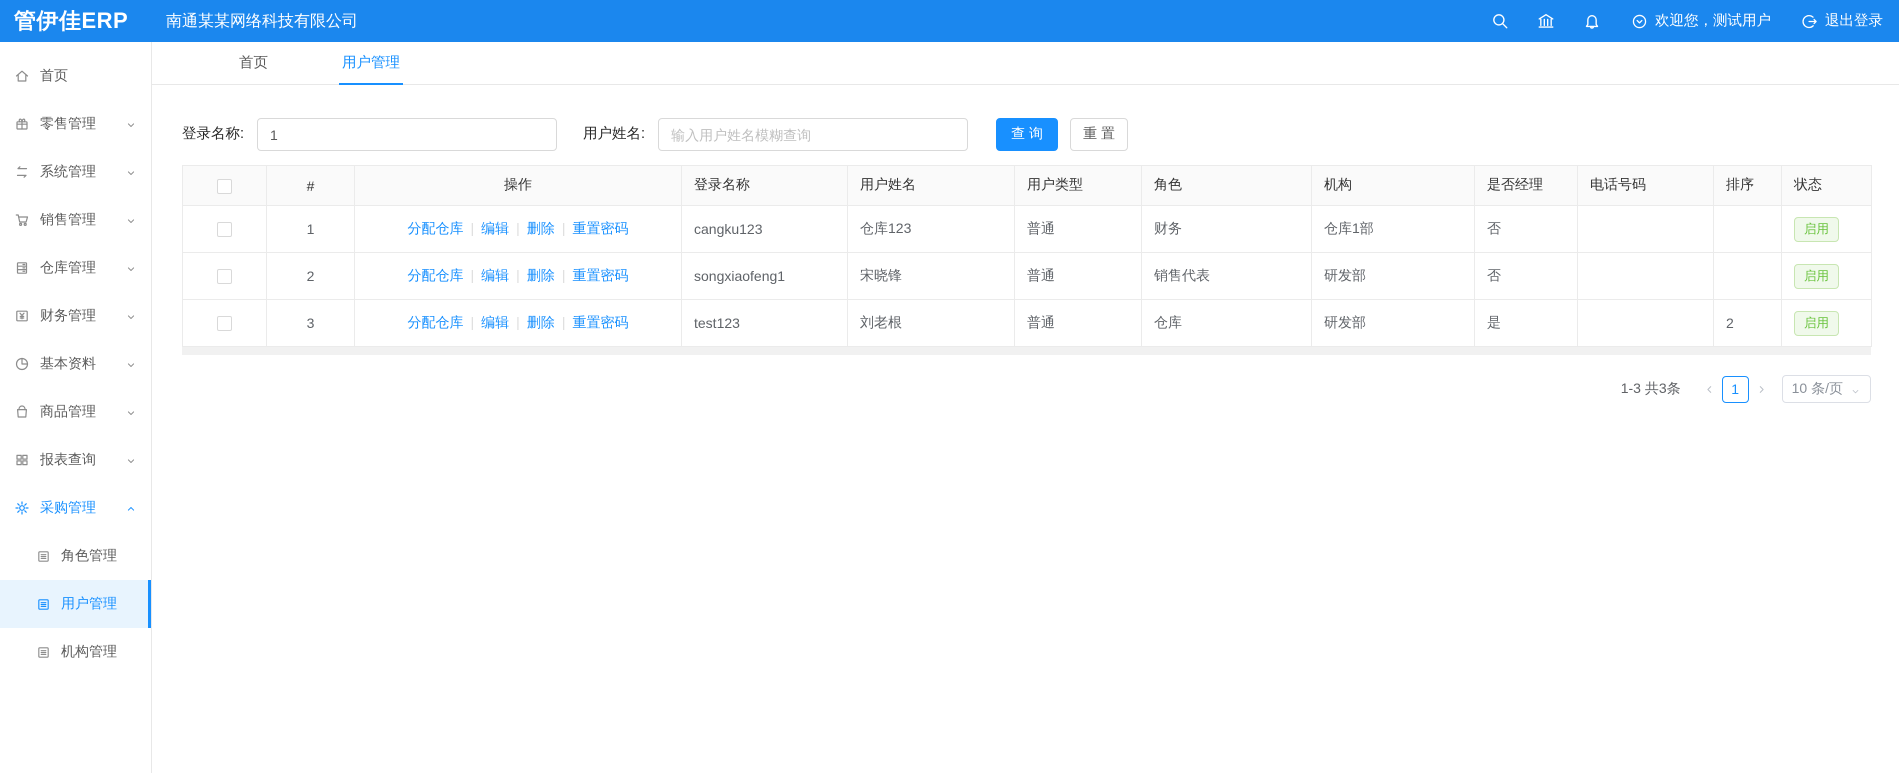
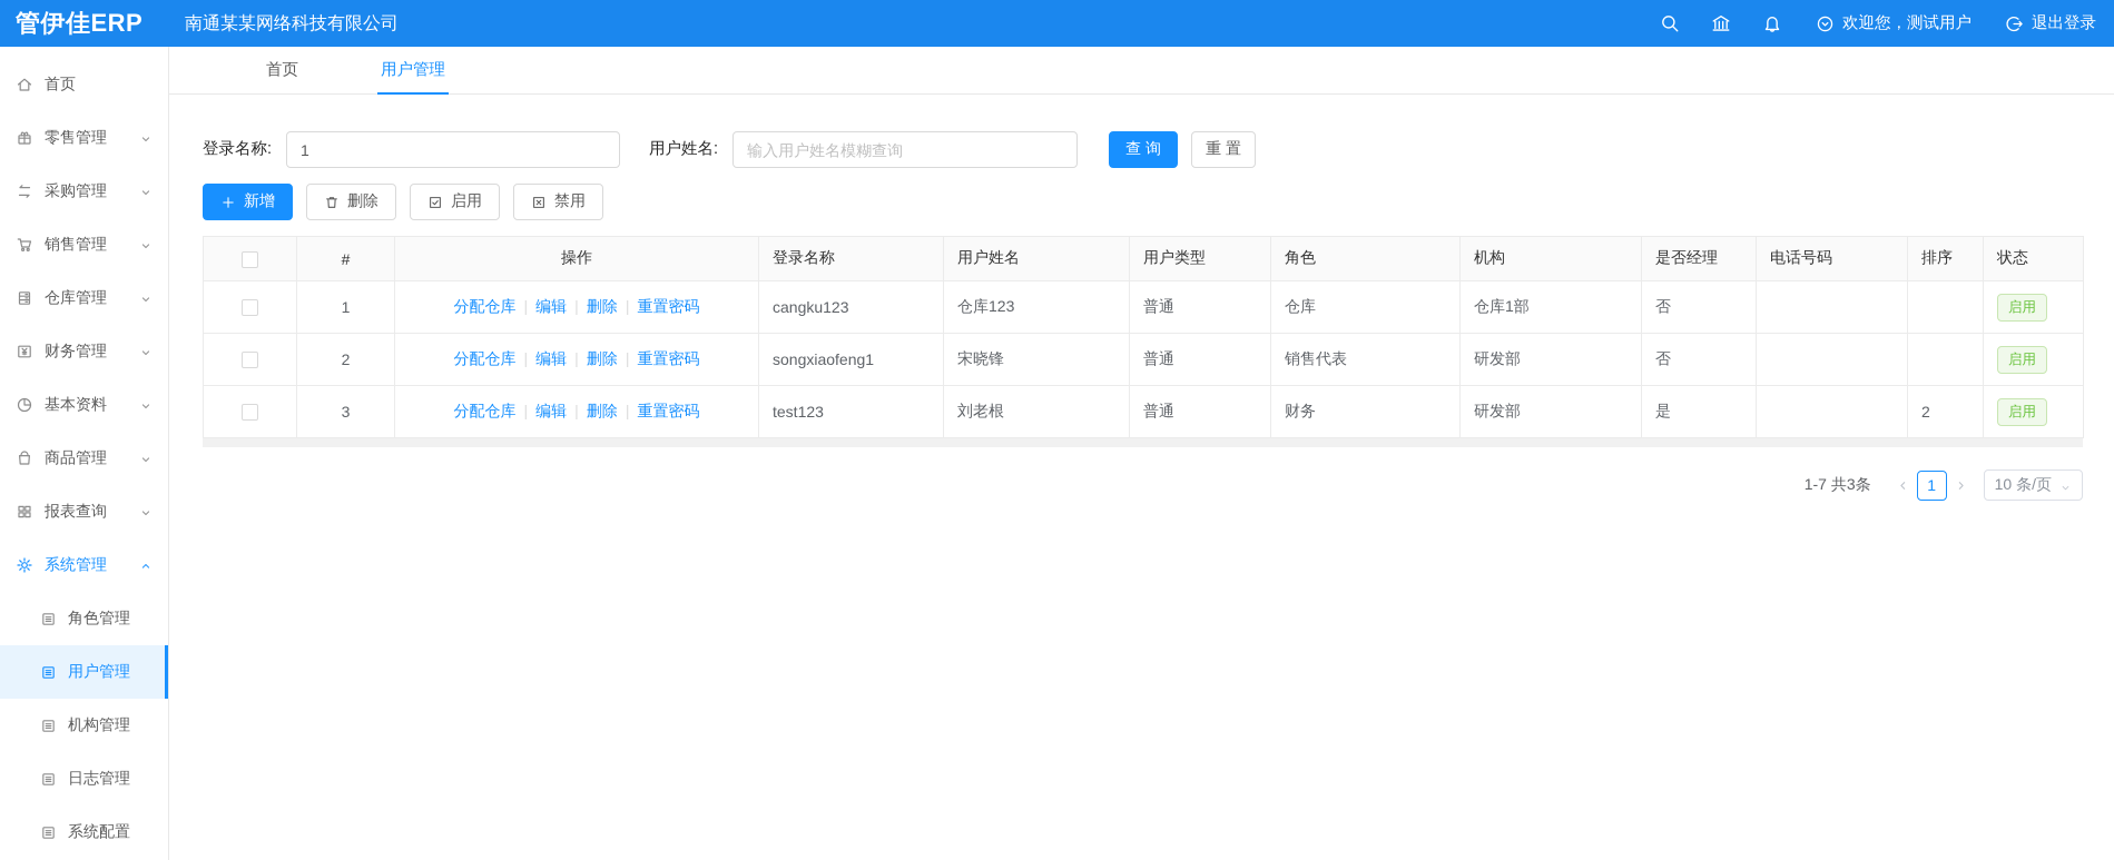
  管伊佳ERP
  南通某某网络科技有限公司
  欢迎您，测试用户
  退出登录
  首页
  零售管理
- 系统管理
+ 采购管理
  销售管理
  仓库管理
  财务管理
  基本资料
  商品管理
  报表查询
- 采购管理
+ 系统管理
  角色管理
  用户管理
  机构管理
+ 日志管理
+ 系统配置
  首页
  用户管理
  登录名称:
  1
  用户姓名:
  输入用户姓名模糊查询
  查 询
  重 置
+ 新增
+ 删除
+ 启用
+ 禁用
  	#	操作	登录名称	用户姓名	用户类型	角色	机构	是否经理	电话号码	排序	状态
- 	1	分配仓库 | 编辑 删除 | 重置密码	cangku123	仓库123	普通	财务	仓库1部	否			启用
+ 	1	分配仓库 | 编辑 删除 | 重置密码	cangku123	仓库123	普通	仓库	仓库1部	否			启用
  	2	分配仓库 | 编辑 删除 | 重置密码	songxiaofeng1	宋晓锋	普通	销售代表	研发部	否			启用
- 	3	分配仓库 | 编辑 删除 | 重置密码	test123	刘老根	普通	仓库	研发部	是		2	启用
+ 	3	分配仓库 | 编辑 删除 | 重置密码	test123	刘老根	普通	财务	研发部	是		2	启用
- 1-3 共3条
+ 1-7 共3条
  1
  10 条/页
